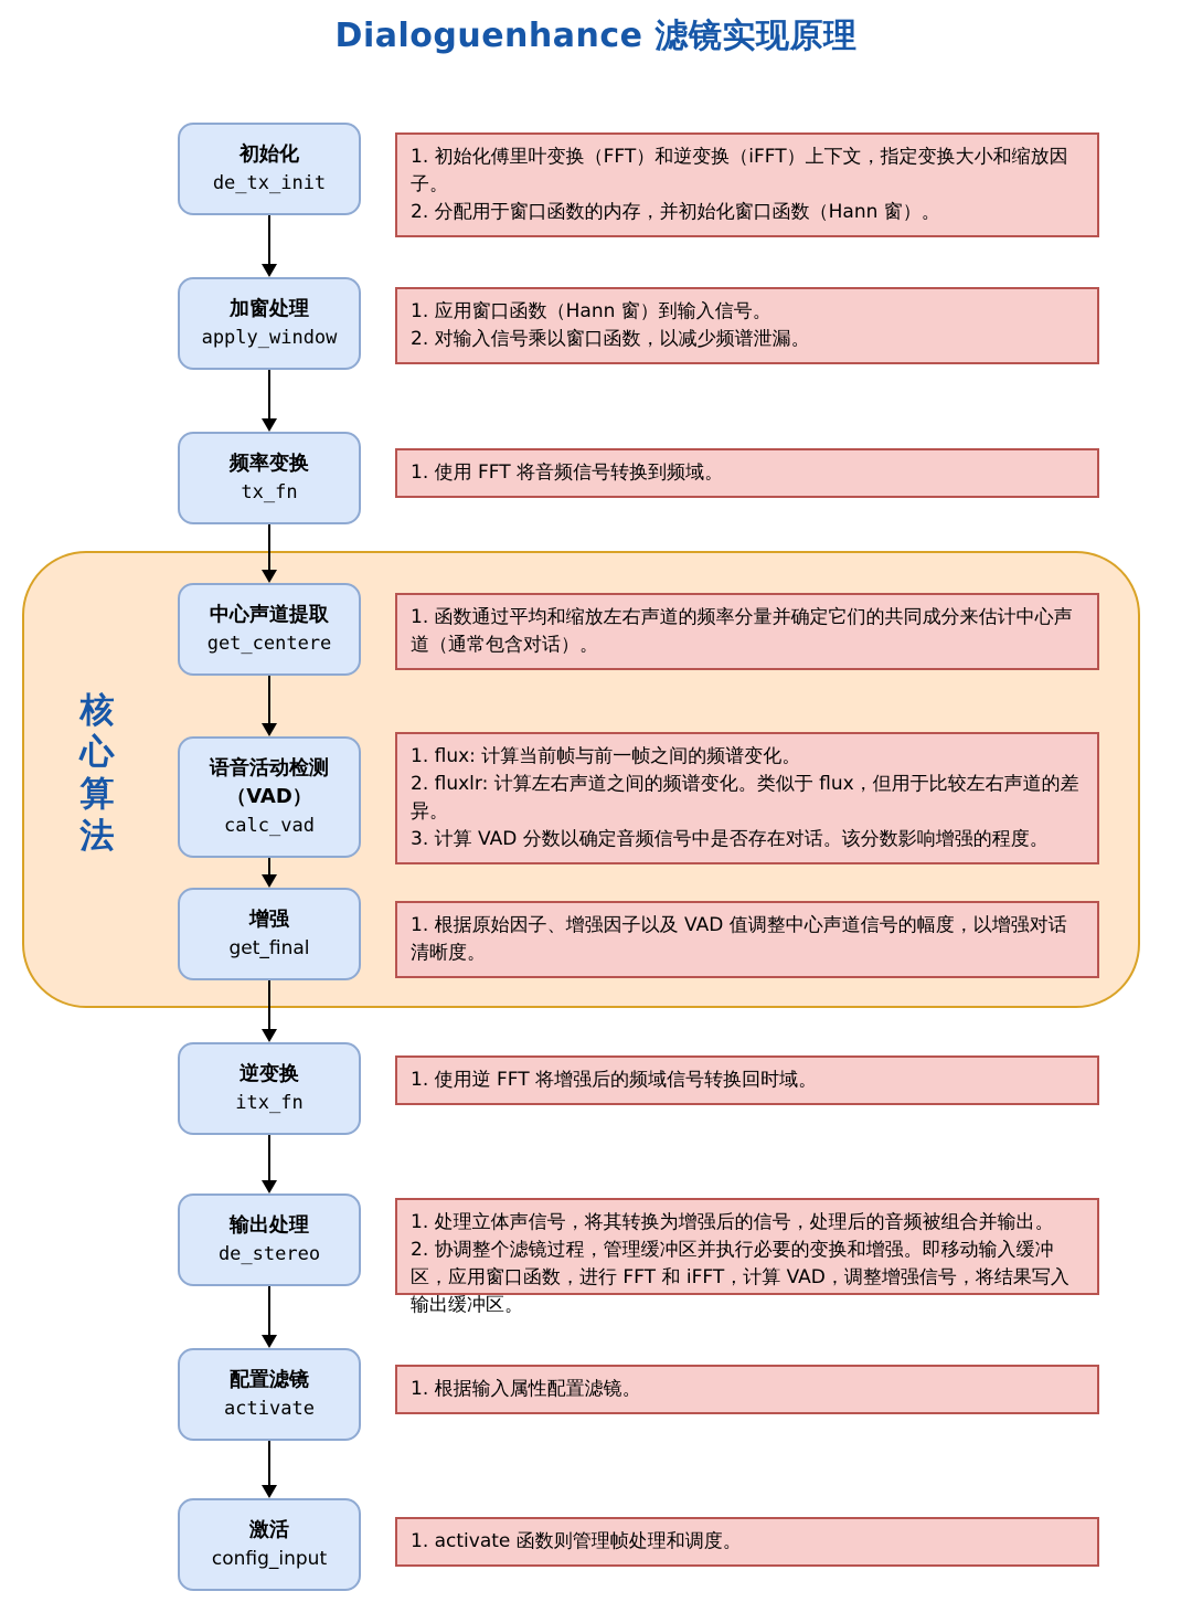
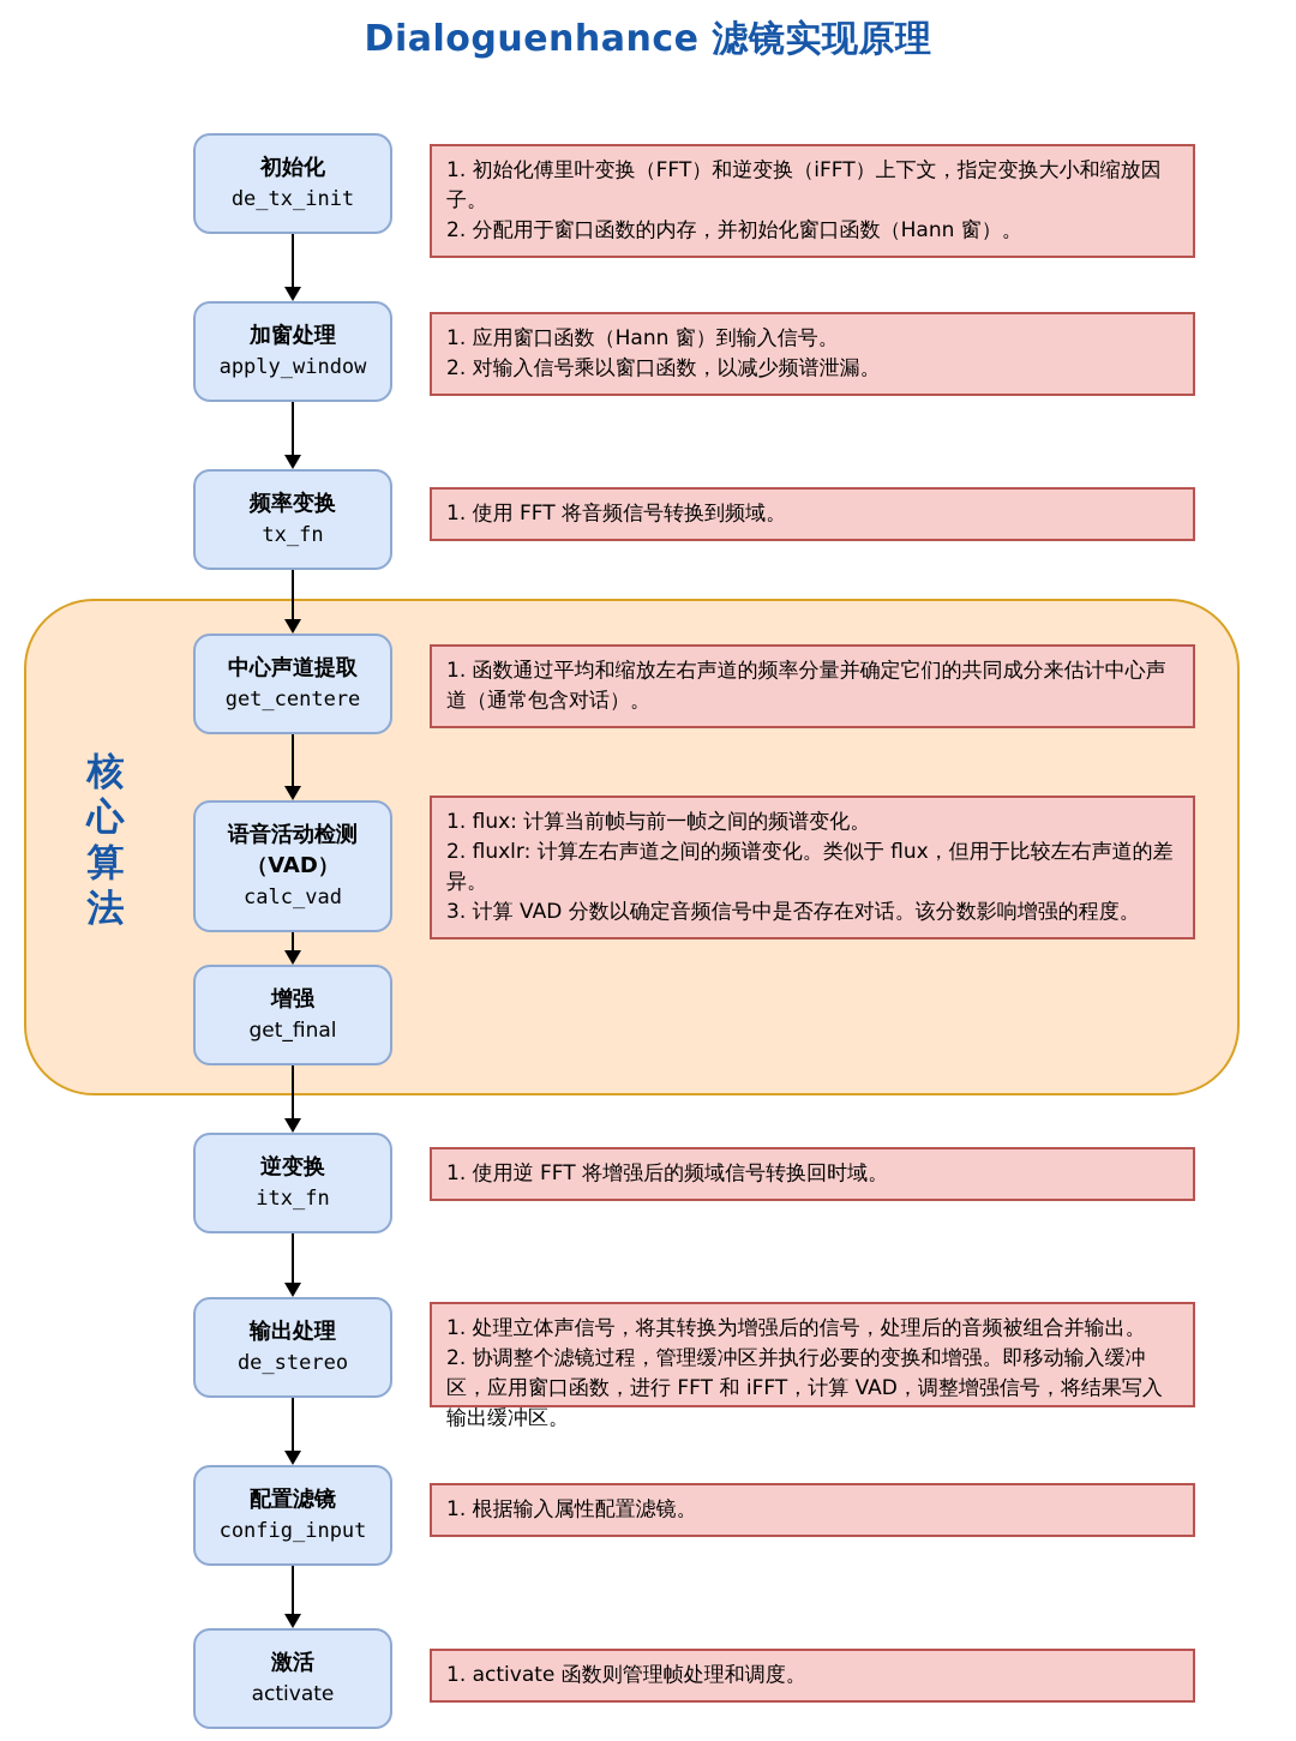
  Dialoguenhance 滤镜实现原理
  核心算法
  初始化
  de_tx_init
  1. 初始化傅里叶变换（FFT）和逆变换（iFFT）上下文，指定变换大小和缩放因子。
  2. 分配用于窗口函数的内存，并初始化窗口函数（Hann 窗）。
  加窗处理
  apply_window
  1. 应用窗口函数（Hann 窗）到输入信号。
  2. 对输入信号乘以窗口函数，以减少频谱泄漏。
  频率变换
  tx_fn
  1. 使用 FFT 将音频信号转换到频域。
  中心声道提取
  get_centere
  1. 函数通过平均和缩放左右声道的频率分量并确定它们的共同成分来估计中心声道（通常包含对话）。
  语音活动检测
  （VAD）
  calc_vad
  1. flux: 计算当前帧与前一帧之间的频谱变化。
  2. fluxlr: 计算左右声道之间的频谱变化。类似于 flux，但用于比较左右声道的差异。
  3. 计算 VAD 分数以确定音频信号中是否存在对话。该分数影响增强的程度。
  增强
  get_final
- 1. 根据原始因子、增强因子以及 VAD 值调整中心声道信号的幅度，以增强对话清晰度。
  逆变换
  itx_fn
  1. 使用逆 FFT 将增强后的频域信号转换回时域。
  输出处理
  de_stereo
  1. 处理立体声信号，将其转换为增强后的信号，处理后的音频被组合并输出。
  2. 协调整个滤镜过程，管理缓冲区并执行必要的变换和增强。即移动输入缓冲区，应用窗口函数，进行 FFT 和 iFFT，计算 VAD，调整增强信号，将结果写入输出缓冲区。
  配置滤镜
- activate
+ config_input
  1. 根据输入属性配置滤镜。
  激活
- config_input
+ activate
  1. activate 函数则管理帧处理和调度。
